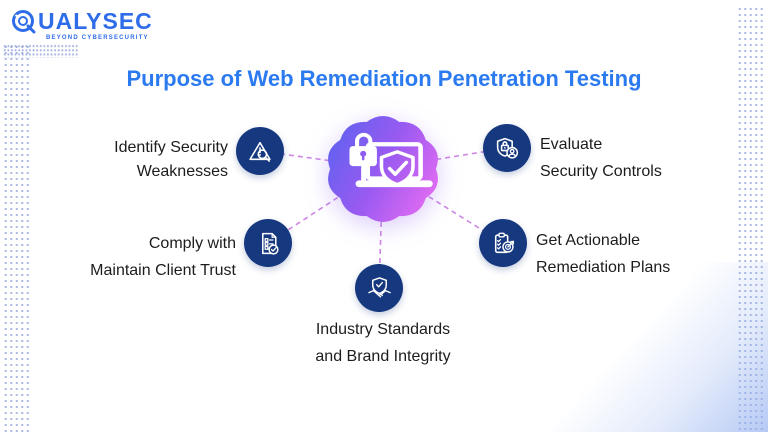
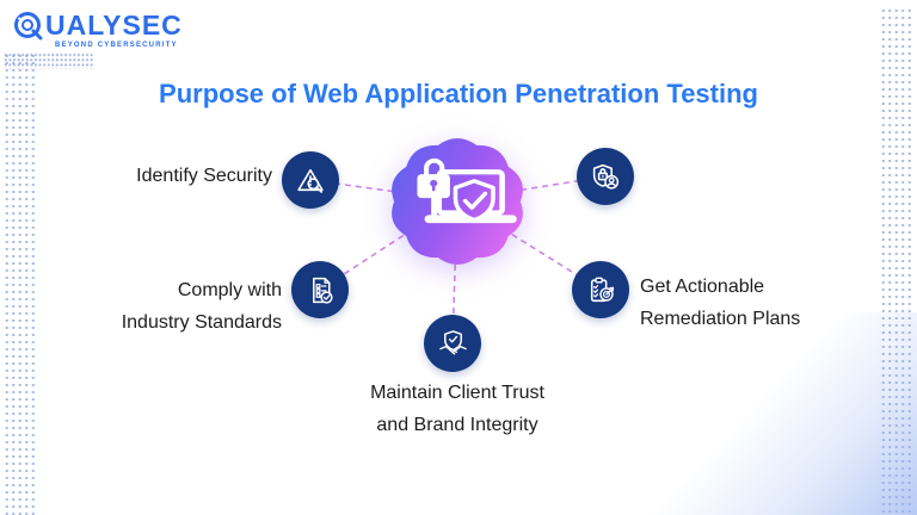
  UALYSEC
- Purpose of Web Remediation Penetration Testing
+ Purpose of Web Application Penetration Testing
  Identify Security
- Weaknesses
- Evaluate
- Security Controls
  Comply with
- Maintain Client Trust
+ Industry Standards
  Get Actionable
  Remediation Plans
- Industry Standards
+ Maintain Client Trust
  and Brand Integrity
